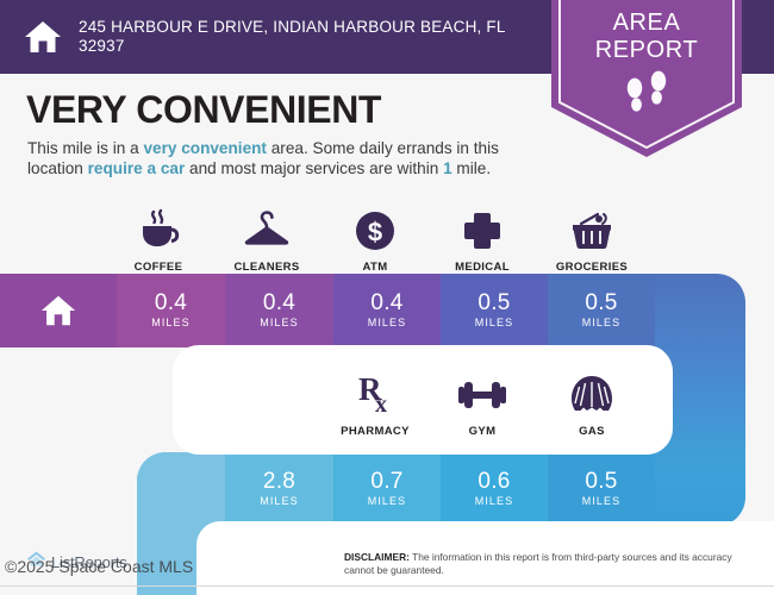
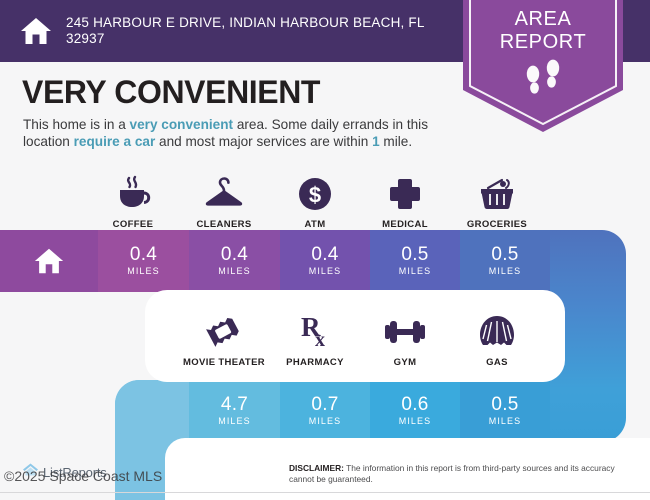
  245 HARBOUR E DRIVE, INDIAN HARBOUR BEACH, FL 32937
  AREA
  REPORT
  VERY CONVENIENT
- This mile is in a very convenient area. Some daily errands in this location require a car and most major services are within 1 mile.
+ This home is in a very convenient area. Some daily errands in this location require a car and most major services are within 1 mile.
  COFFEE
  CLEANERS
  $
  ATM
  MEDICAL
  GROCERIES
  0.4
  MILES
  0.4
  MILES
  0.4
  MILES
  0.5
  MILES
  0.5
  MILES
- 2.8
+ 4.7
  MILES
  0.7
  MILES
  0.6
  MILES
  0.5
  MILES
+ MOVIE THEATER
  R
  x
  PHARMACY
  GYM
  GAS
  DISCLAIMER: The information in this report is from third-party sources and its accuracy cannot be guaranteed.
  ListReports
  ©2025 Space Coast MLS
